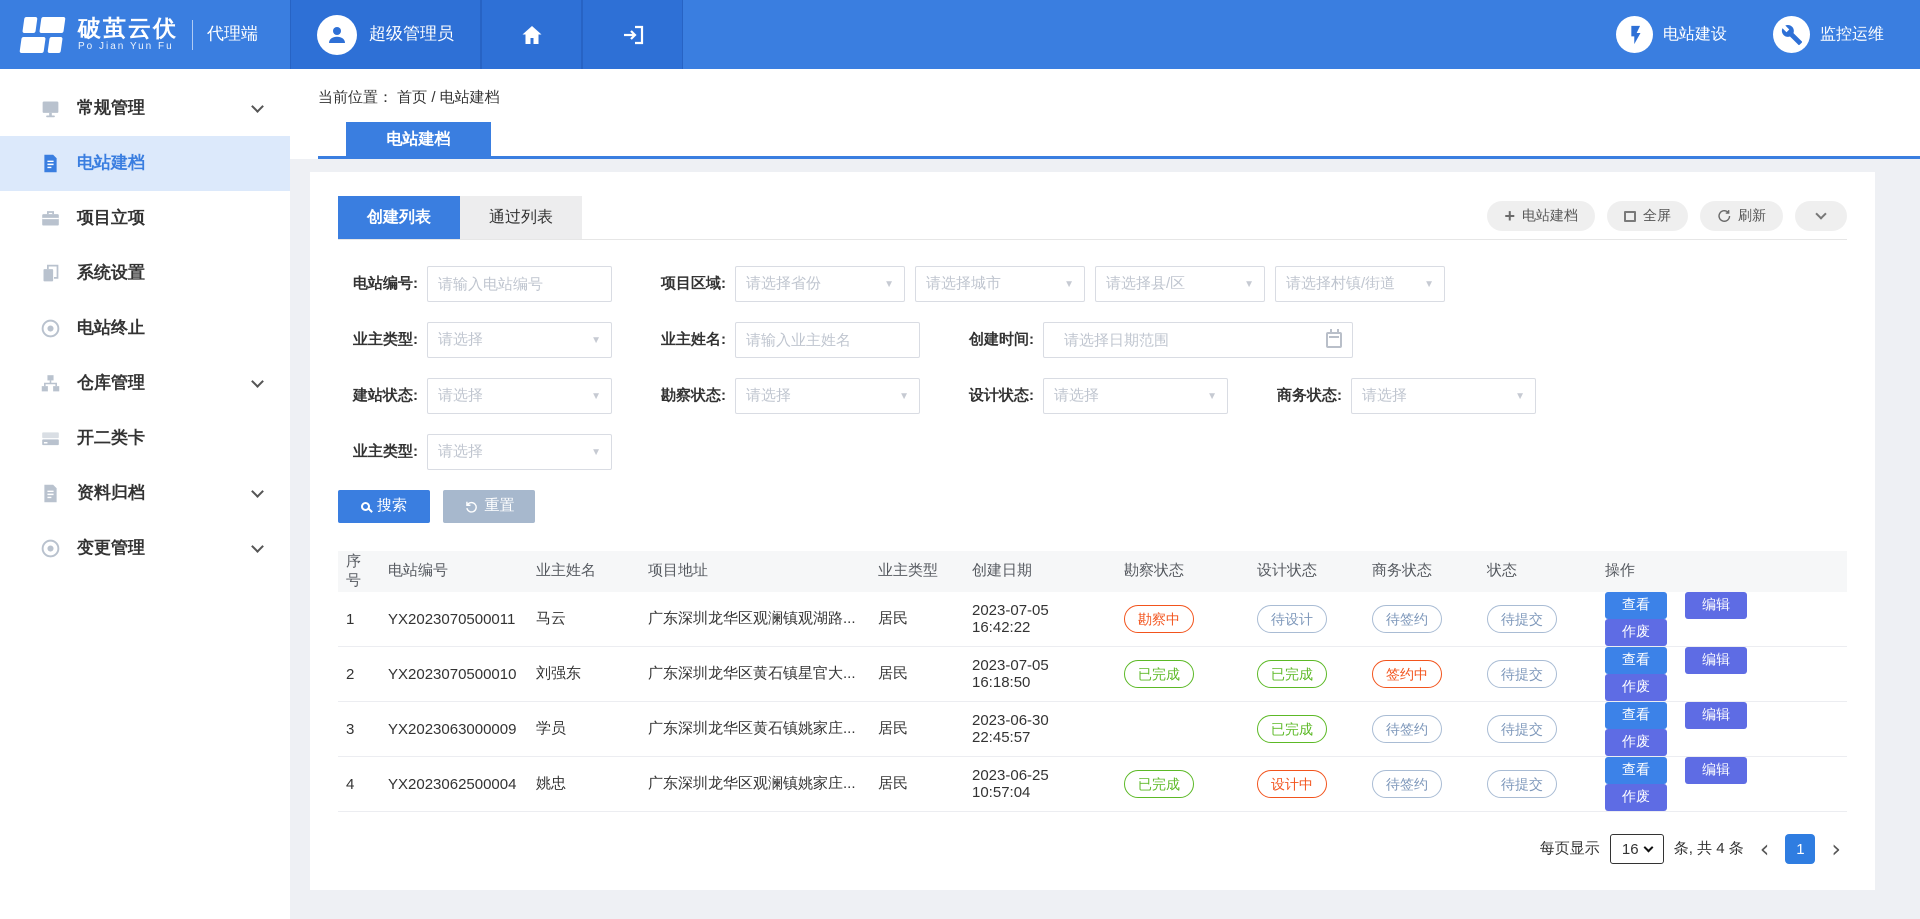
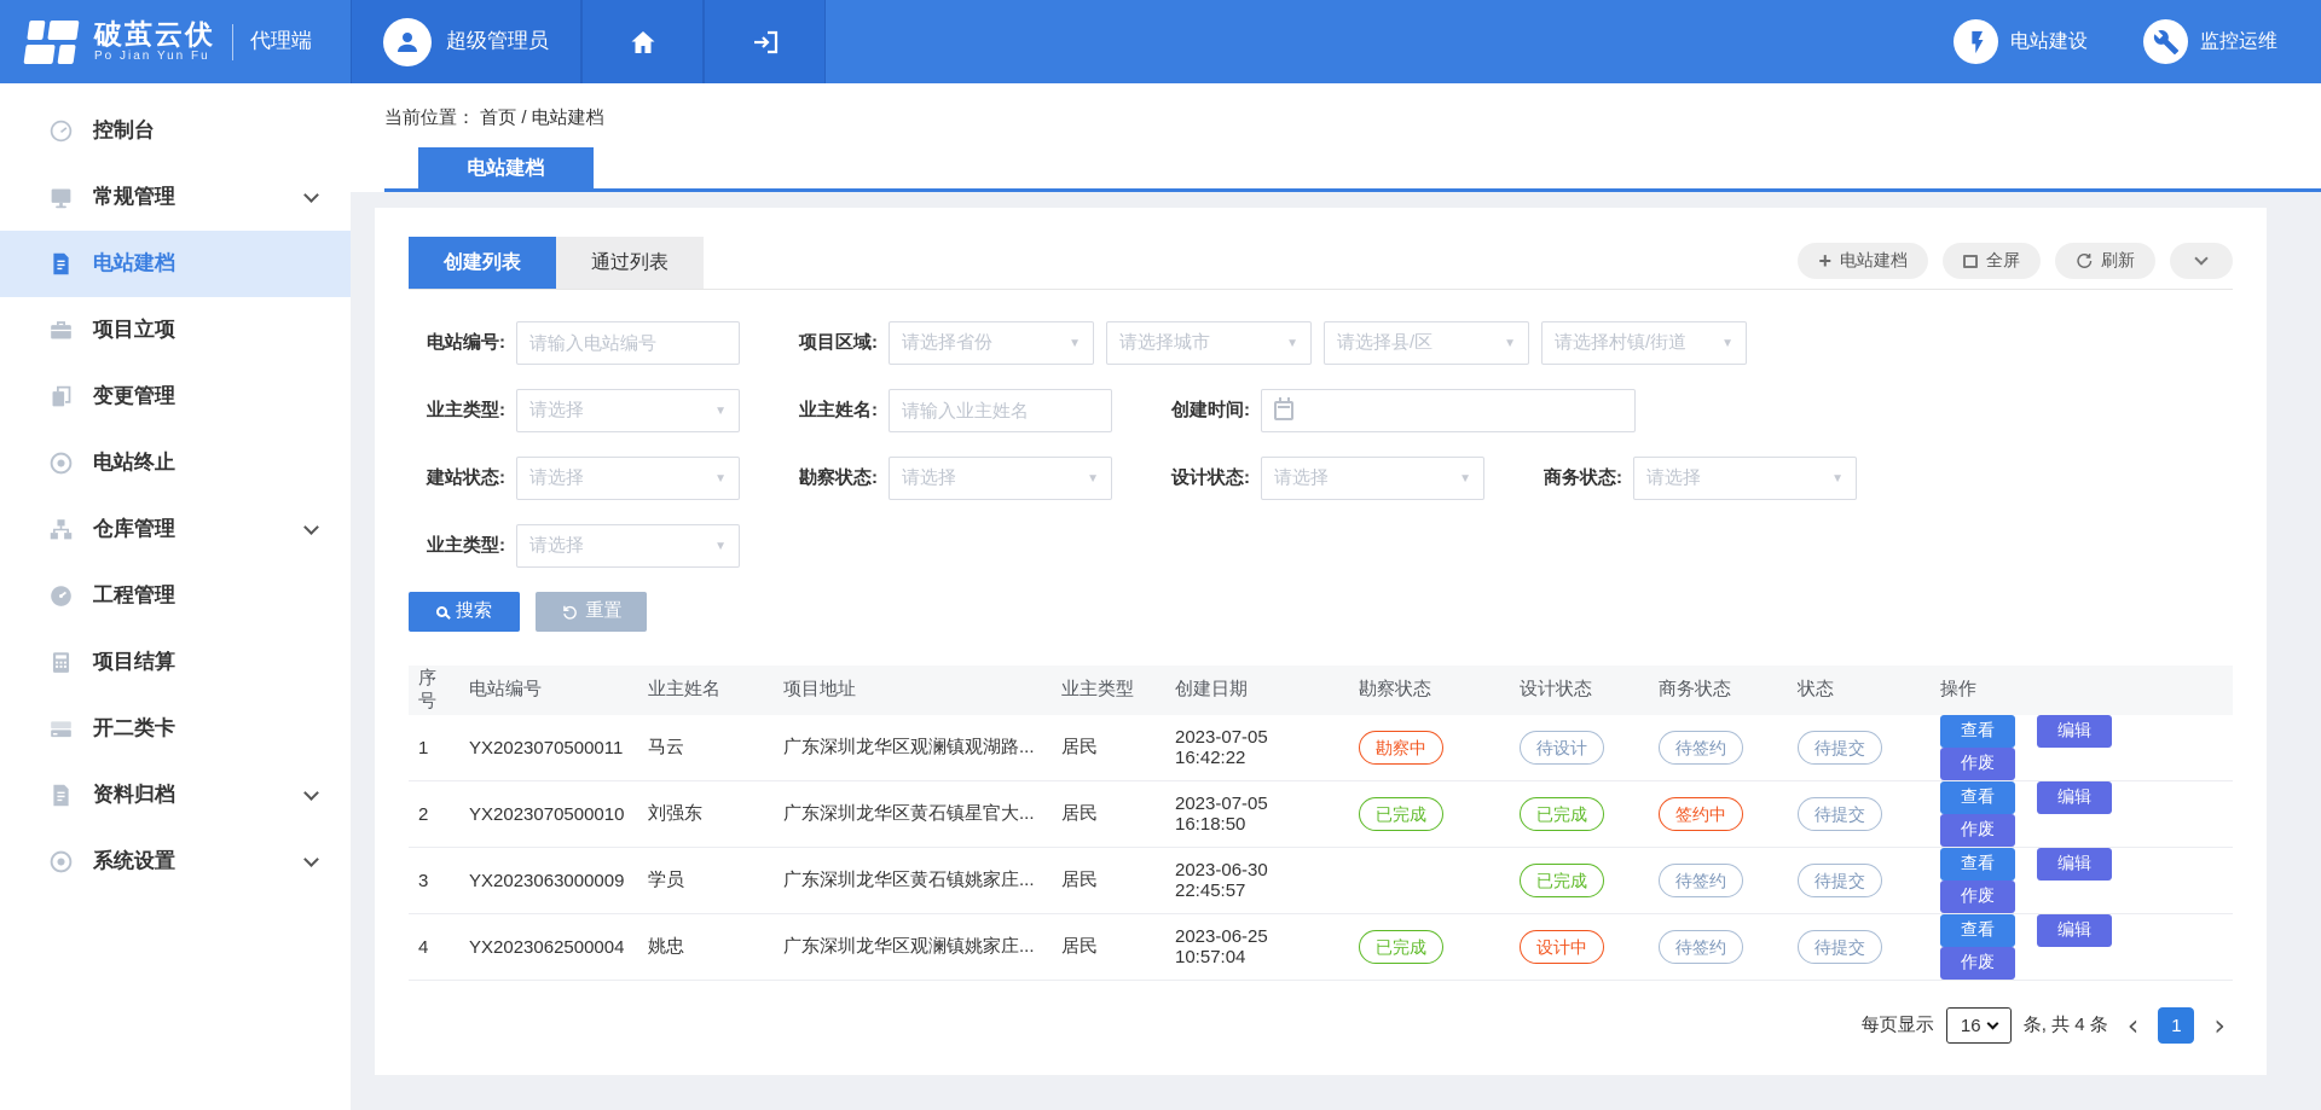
  破茧云伏
  Po Jian Yun Fu
  代理端
  超级管理员
  电站建设
  监控运维
+ 控制台
  常规管理
  电站建档
  项目立项
- 系统设置
+ 变更管理
  电站终止
  仓库管理
+ 工程管理
+ 项目结算
  开二类卡
  资料归档
- 变更管理
+ 系统设置
  当前位置： 首页 / 电站建档
  电站建档
  创建列表
  通过列表
  +
  电站建档
  全屏
  刷新
  电站编号:
  请输入电站编号
  项目区域:
  请选择省份
  ▼
  请选择城市
  ▼
  请选择县/区
  ▼
  请选择村镇/街道
  ▼
  业主类型:
  请选择
  ▼
  业主姓名:
  请输入业主姓名
  创建时间:
- 请选择日期范围
  建站状态:
  请选择
  ▼
  勘察状态:
  请选择
  ▼
  设计状态:
  请选择
  ▼
  商务状态:
  请选择
  ▼
  业主类型:
  请选择
  ▼
  搜索
  重置
  序号	电站编号	业主姓名	项目地址	业主类型	创建日期	勘察状态	设计状态	商务状态	状态	操作
  1	YX2023070500011	马云	广东深圳龙华区观澜镇观湖路...	居民	2023-07-05 16:42:22	勘察中	待设计	待签约	待提交	查看 编辑 作废
  2	YX2023070500010	刘强东	广东深圳龙华区黄石镇星官大...	居民	2023-07-05 16:18:50	已完成	已完成	签约中	待提交	查看 编辑 作废
  3	YX2023063000009	学员	广东深圳龙华区黄石镇姚家庄...	居民	2023-06-30 22:45:57		已完成	待签约	待提交	查看 编辑 作废
  4	YX2023062500004	姚忠	广东深圳龙华区观澜镇姚家庄...	居民	2023-06-25 10:57:04	已完成	设计中	待签约	待提交	查看 编辑 作废
  每页显示
  16
  条, 共 4 条
  ‹
  1
  ›
